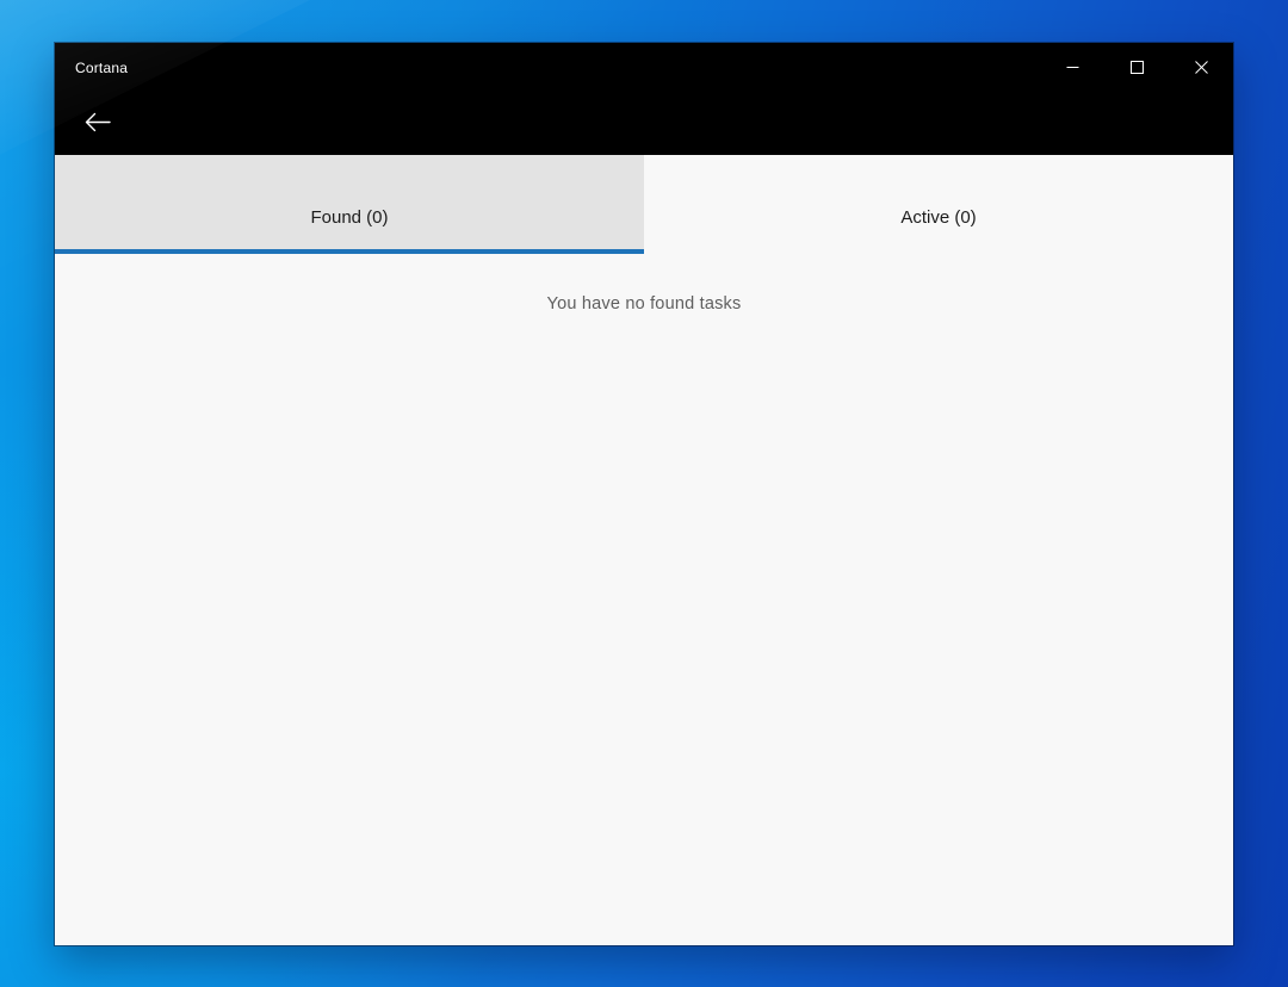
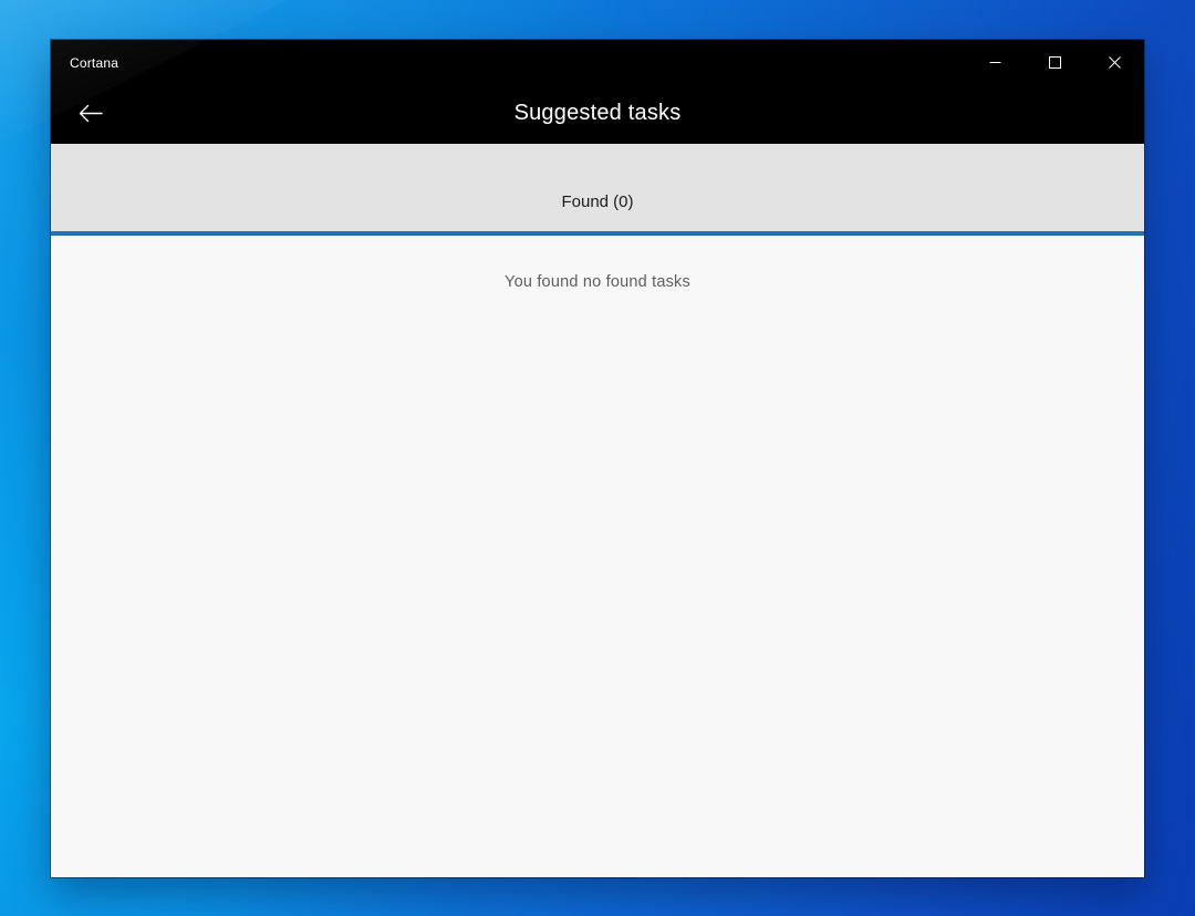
+ Suggested tasks
  Found (0)
- Active (0)
- You have no found tasks
+ You found no found tasks
